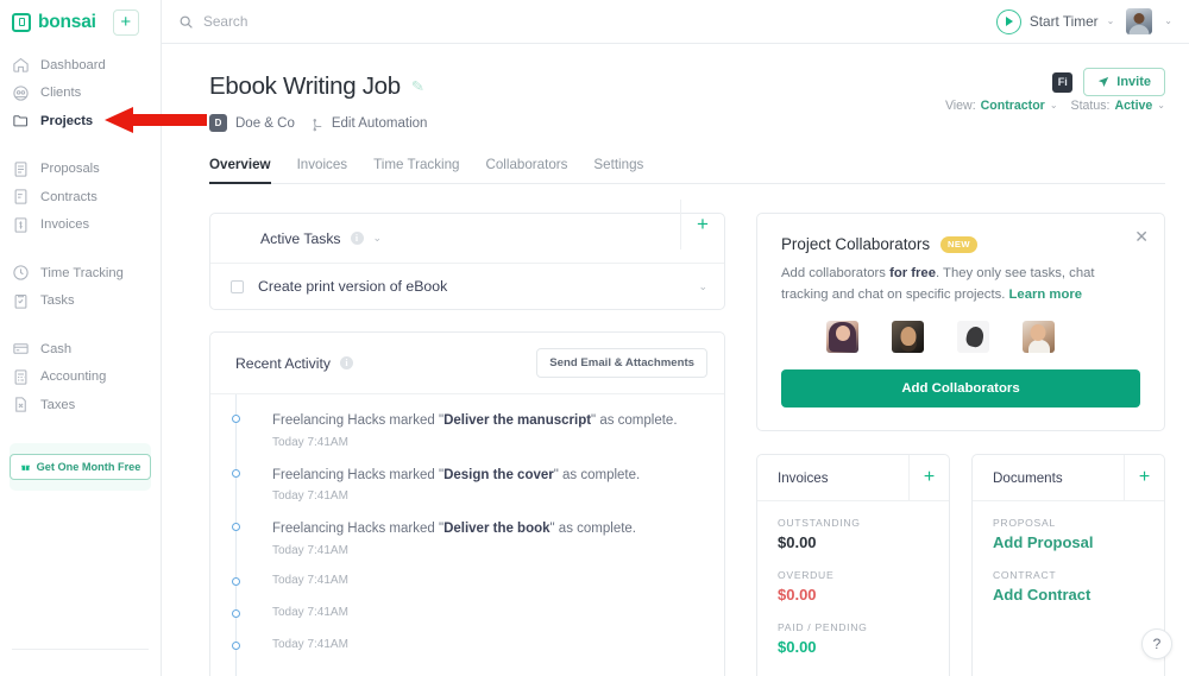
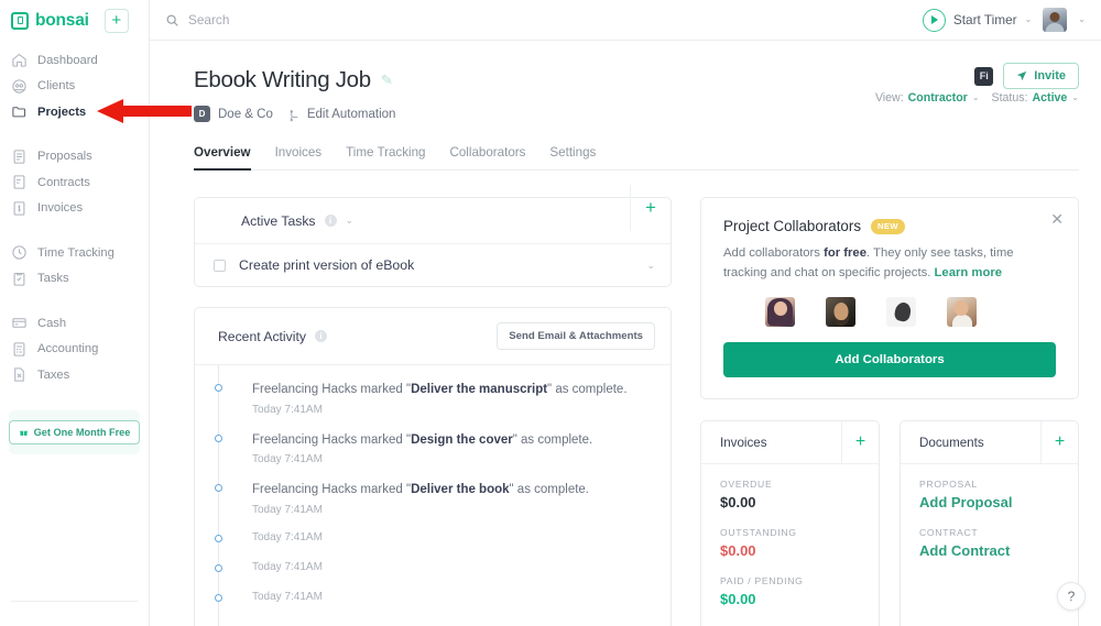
  bonsai
  +
  Dashboard
  Clients
  Projects
  Proposals
  Contracts
  Invoices
  Time Tracking
  Tasks
  Cash
  Accounting
  Taxes
  Get One Month Free
  Search
  Start Timer
  ⌄
  ⌄
  Ebook Writing Job
  D
  Doe & Co
  Edit Automation
  Fi
  Invite
  View:
  Contractor
  ⌄
  Status:
  Active
  ⌄
  Overview
  Invoices
  Time Tracking
  Collaborators
  Settings
  Active Tasks
  ⌄
  +
  Create print version of eBook
  ⌄
  Recent Activity
  i
  Send Email & Attachments
  Freelancing Hacks marked "Deliver the manuscript" as complete.
  Today 7:41AM
  Freelancing Hacks marked "Design the cover" as complete.
  Today 7:41AM
  Freelancing Hacks marked "Deliver the book" as complete.
  Today 7:41AM
  Today 7:41AM
  Today 7:41AM
  Today 7:41AM
  ✕
  Project Collaborators
  NEW
- Add collaborators for free. They only see tasks, chat tracking and chat on specific projects. Learn more
+ Add collaborators for free. They only see tasks, time tracking and chat on specific projects. Learn more
  Add Collaborators
  Invoices
  +
- OUTSTANDING
+ OVERDUE
  $0.00
- OVERDUE
+ OUTSTANDING
  $0.00
  PAID / PENDING
  $0.00
  Documents
  +
  PROPOSAL
  Add Proposal
  CONTRACT
  Add Contract
  ?
